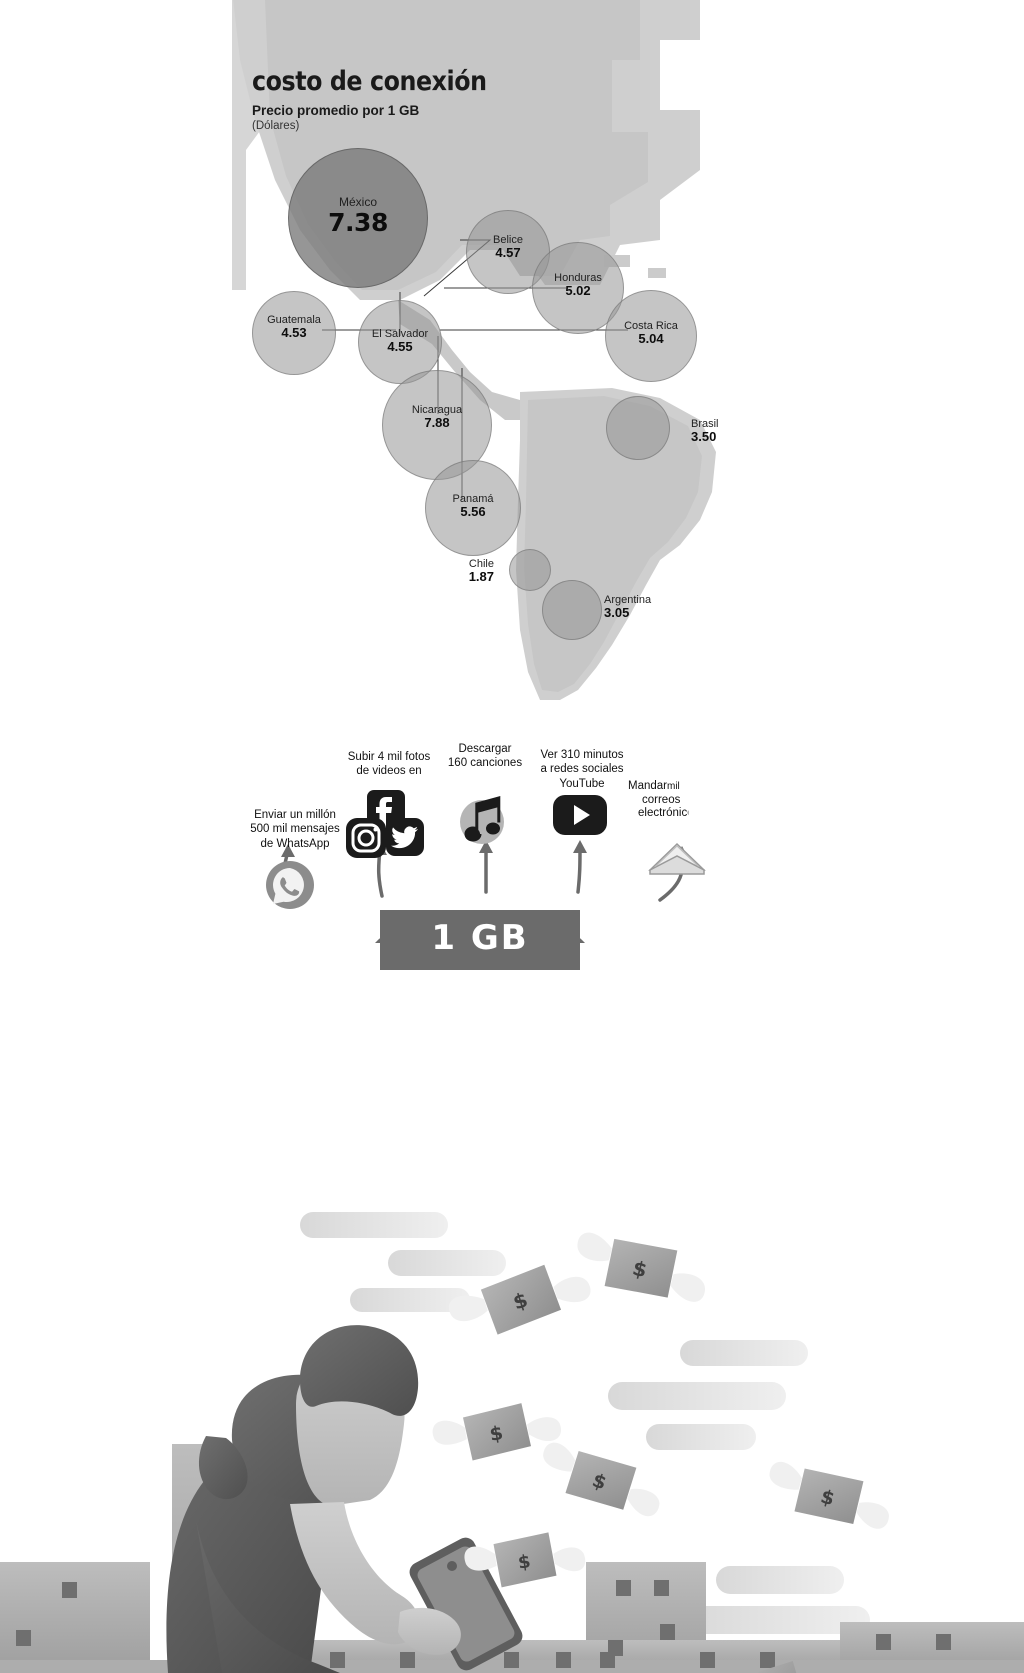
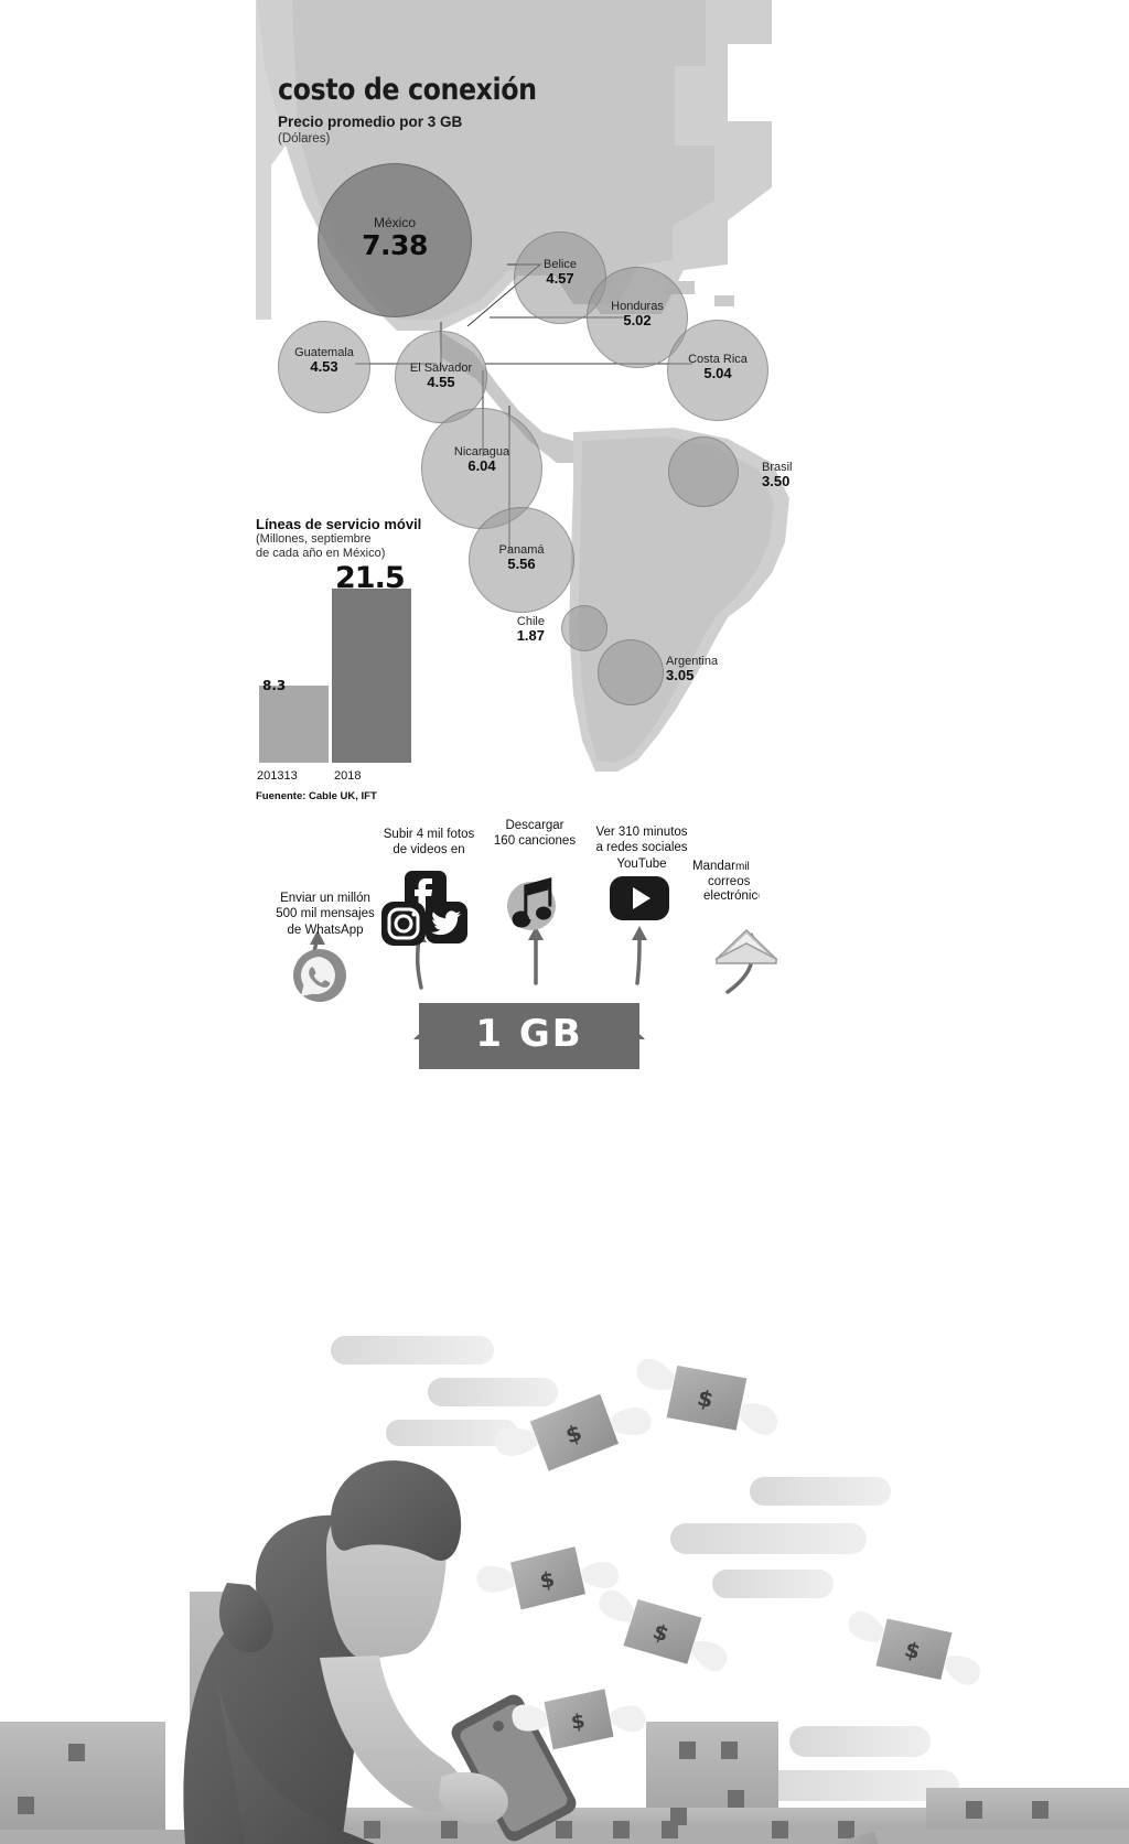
  costo de conexión
- Precio promedio por 1 GB
+ Precio promedio por 3 GB
  (Dólares)
  México
  7.38
  Belice
  4.57
  Honduras
  5.02
  Costa Rica
  5.04
  Guatemala
  4.53
  El Salvador
  4.55
  Nicaragua
- 7.88
+ 6.04
  Panamá
  5.56
  Brasil
  3.50
  Chile
  1.87
  Argentina
  3.05
+ Líneas de servicio móvil
+ (Millones, septiembre
+ de cada año en México)
+ 8.3
+ 21.5
+ 201313
+ 2018
+ Fuenente: Cable UK, IFT
  Enviar un millón
  500 mil mensajes
  de WhatsApp
  Subir 4 mil fotos
  de videos en
  Descargar
  160 canciones
  Ver 310 minutos
  a redes sociales
  YouTube
  Mandarmil
  correos
  electrónic
  1 GB
